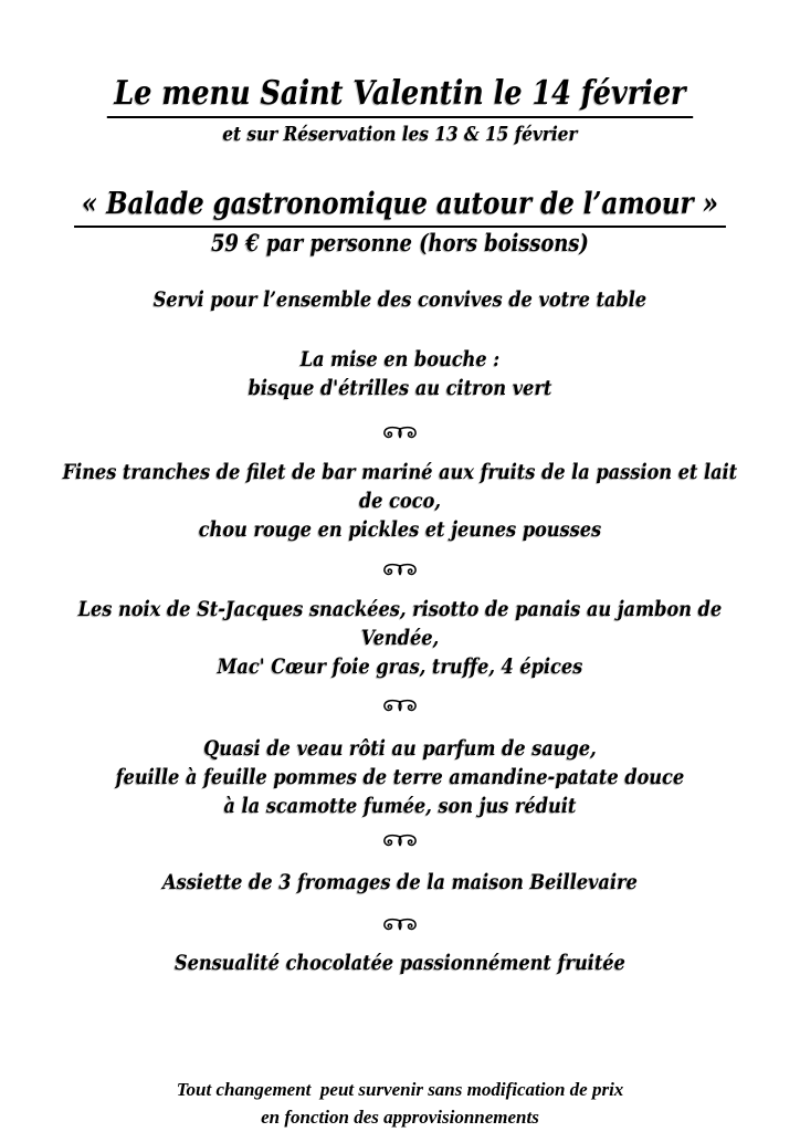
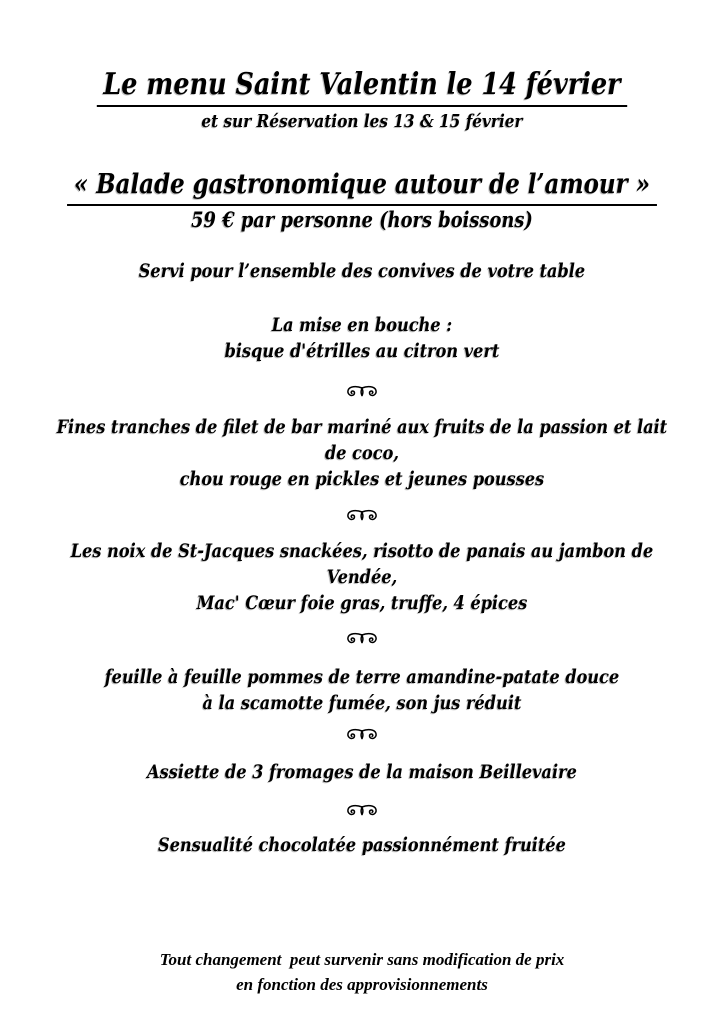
  Le menu Saint Valentin le 14 février
  et sur Réservation les 13 & 15 février
  « Balade gastronomique autour de l’amour »
  59 € par personne (hors boissons)
  Servi pour l’ensemble des convives de votre table
  La mise en bouche :
  bisque d'étrilles au citron vert
  Fines tranches de filet de bar mariné aux fruits de la passion et lait de coco,
  chou rouge en pickles et jeunes pousses
  Les noix de St-Jacques snackées, risotto de panais au jambon de Vendée,
  Mac' Cœur foie gras, truffe, 4 épices
- Quasi de veau rôti au parfum de sauge,
  feuille à feuille pommes de terre amandine-patate douce
  à la scamotte fumée, son jus réduit
  Assiette de 3 fromages de la maison Beillevaire
  Sensualité chocolatée passionnément fruitée
  Tout changement peut survenir sans modification de prix
  en fonction des approvisionnements
